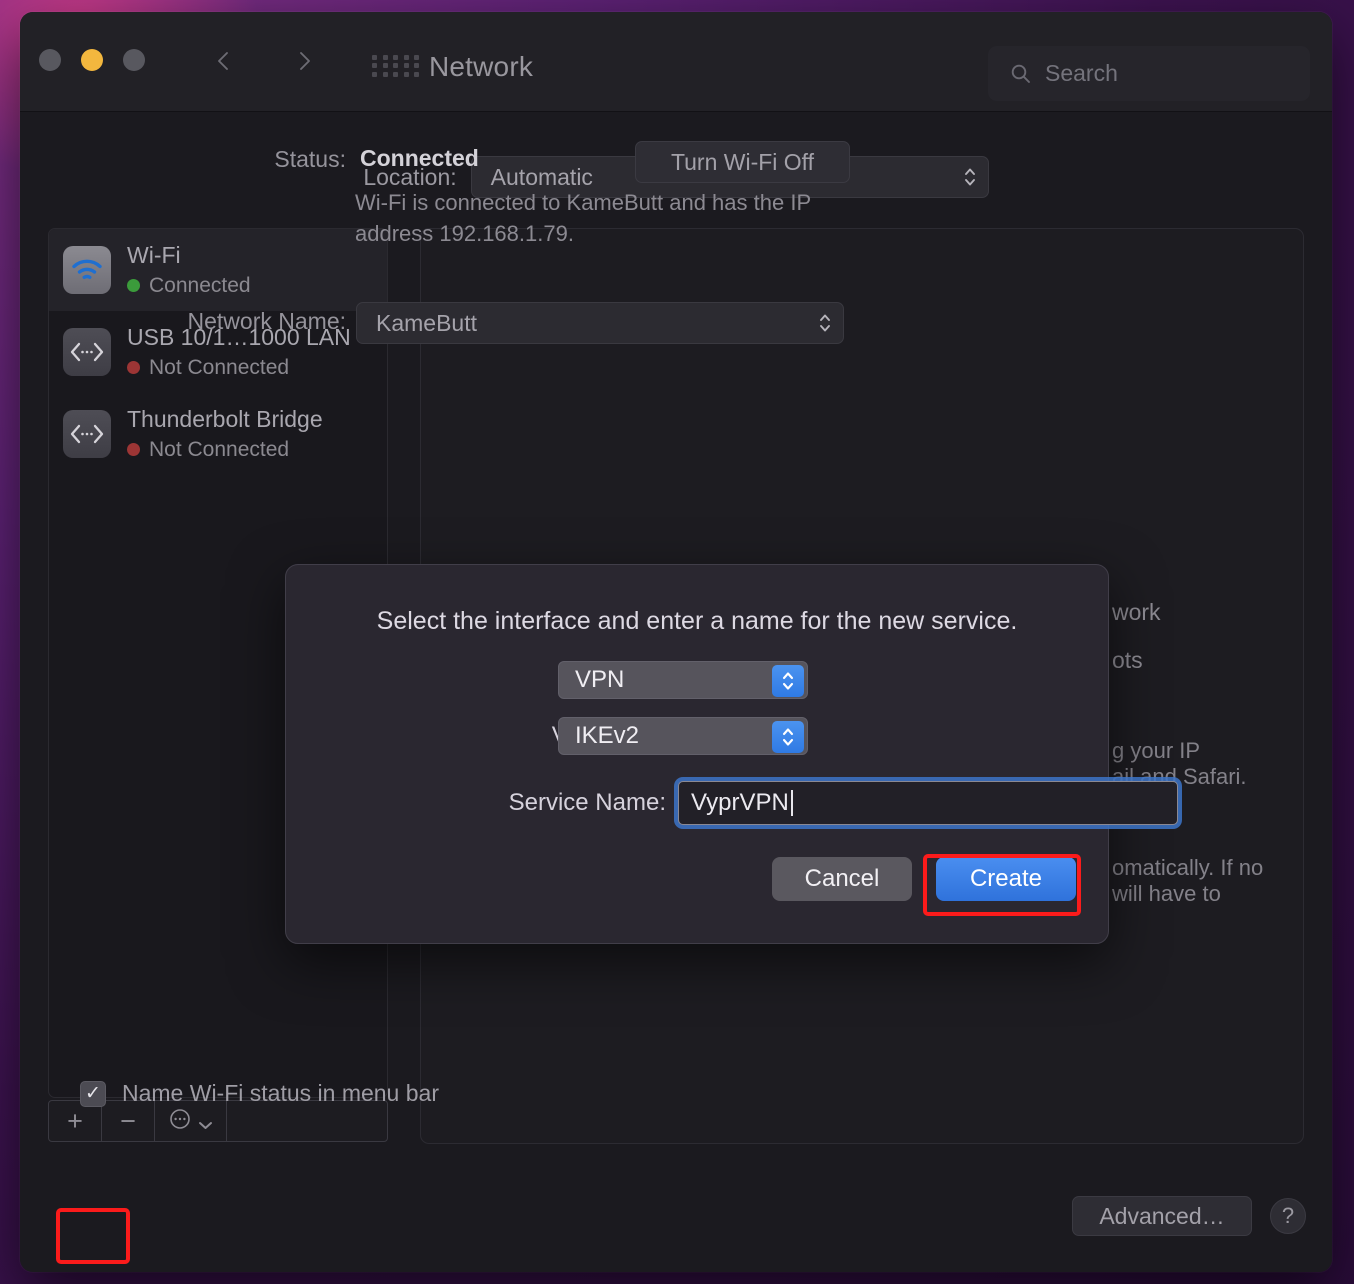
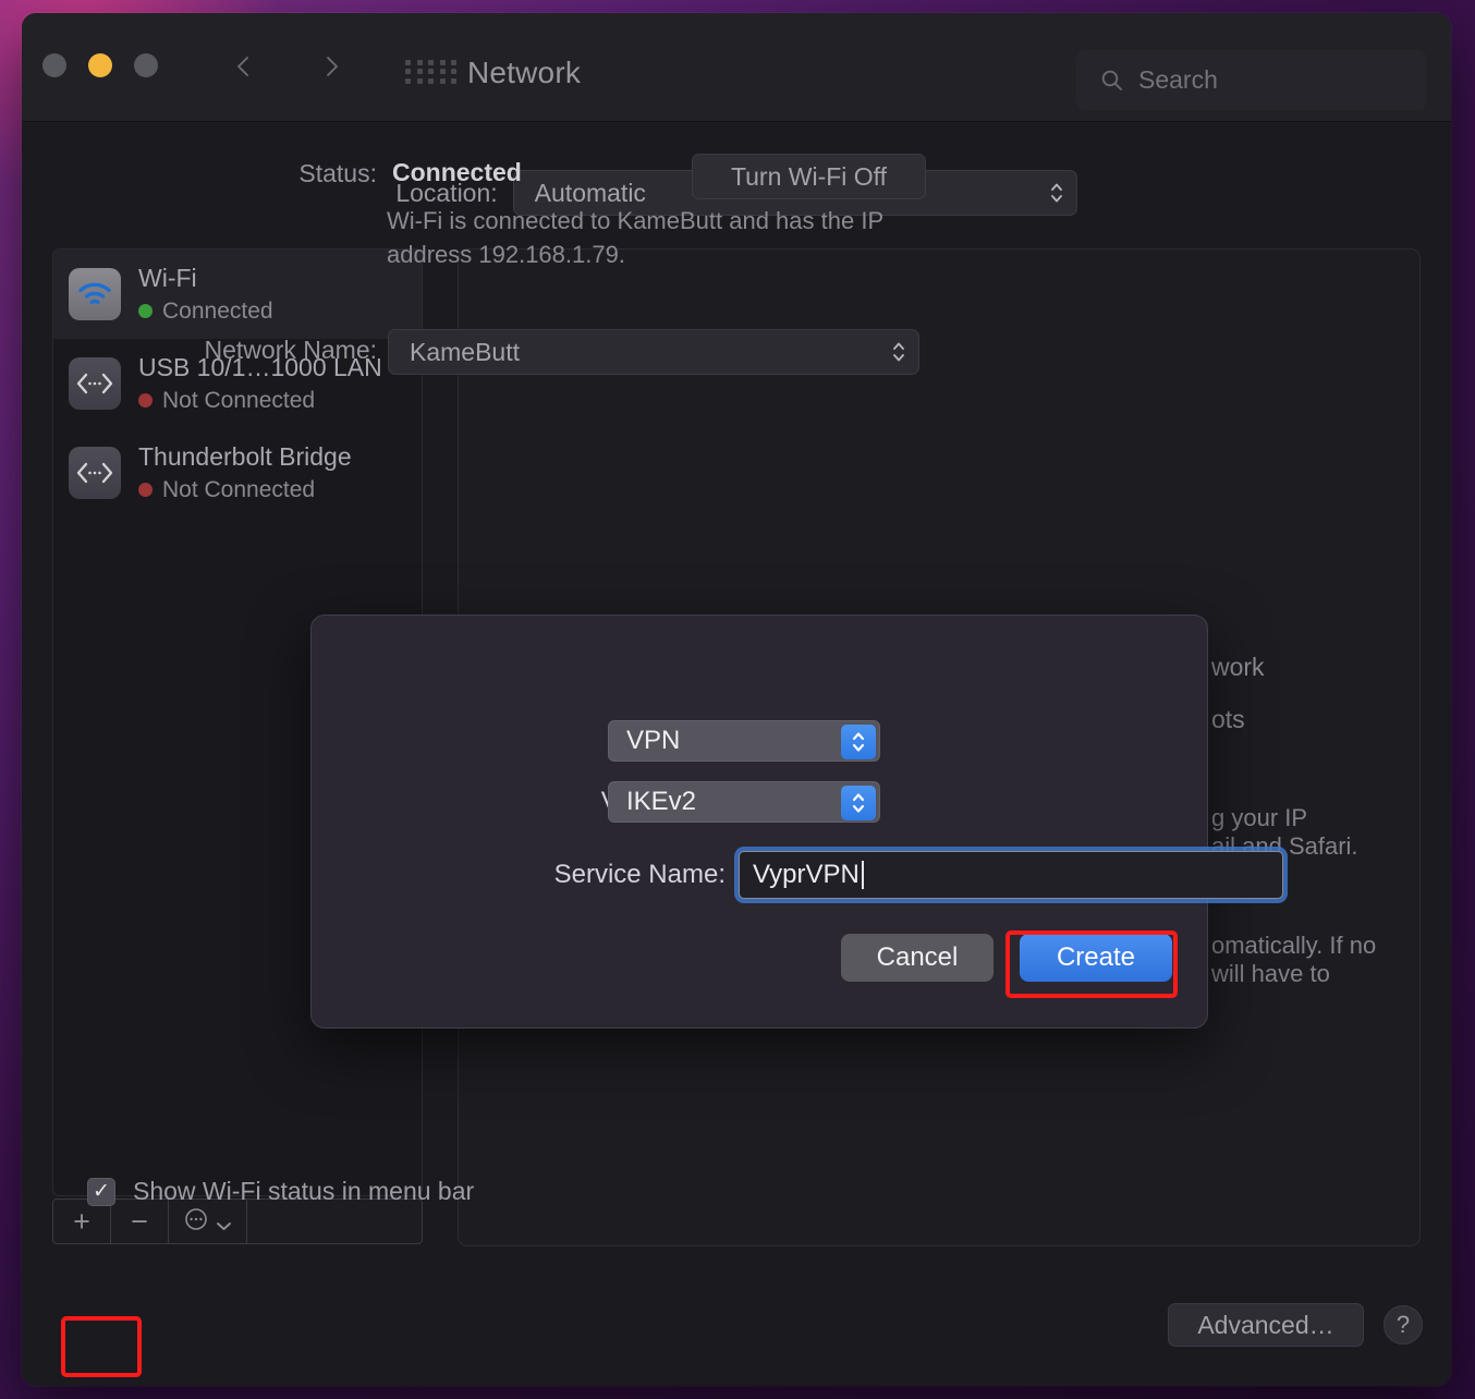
  Network
  Search
  Location:
  Automatic
  Wi-Fi
  Connected
  USB 10/1…1000 LAN
  Not Connected
  Thunderbolt Bridge
  Not Connected
  +
  −
  Status:
  Connected
  Wi-Fi is connected to KameButt and has the IP address 192.168.1.79.
  Turn Wi-Fi Off
  Network Name:
  KameButt
  work
  ots
  g your IP
  ail and Safari.
  omatically. If no
  will have to
  ✓
- Name Wi-Fi status in menu bar
+ Show Wi-Fi status in menu bar
  Advanced…
  ?
- Select the interface and enter a name for the new service.
  VPN
  IKEv2
  Service Name:
  VyprVPN
  Cancel
  Create
